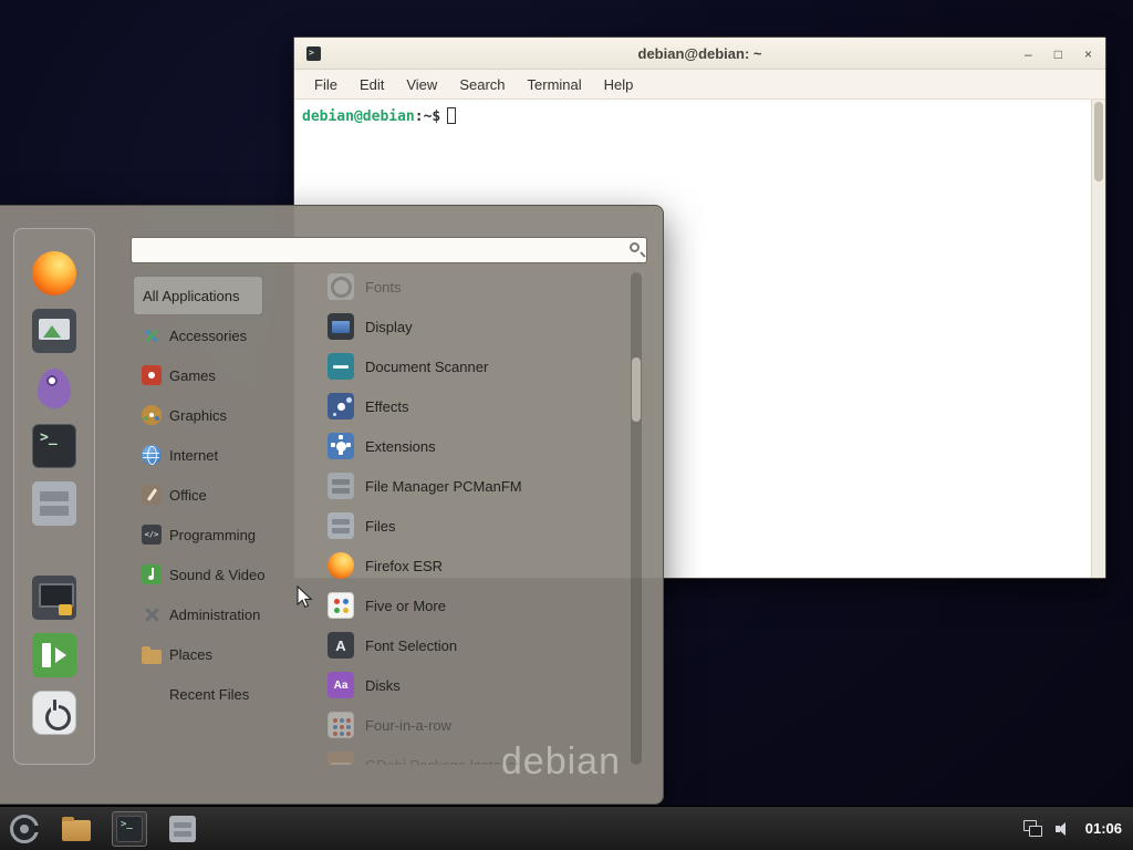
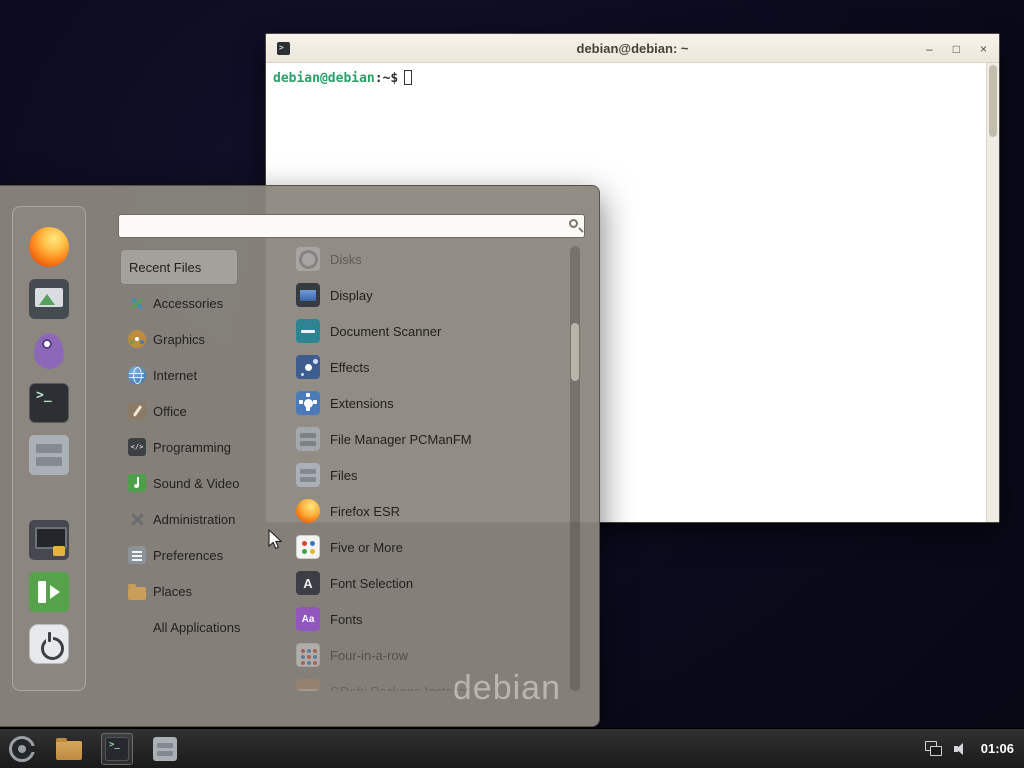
  debian@debian: ~
  –
  □
  ×
- File
- Edit
- View
- Search
- Terminal
- Help
  debian@debian:~$
- All Applications
+ Recent Files
  Accessories
- Games
  Graphics
  Internet
  Office
  Programming
  Sound & Video
  Administration
+ Preferences
  Places
- Recent Files
+ All Applications
- Fonts
+ Disks
  Display
  Document Scanner
  Effects
  Extensions
  File Manager PCManFM
  Files
  Firefox ESR
  Five or More
  Font Selection
- Disks
+ Fonts
  Four-in-a-row
  debian
  01:06
